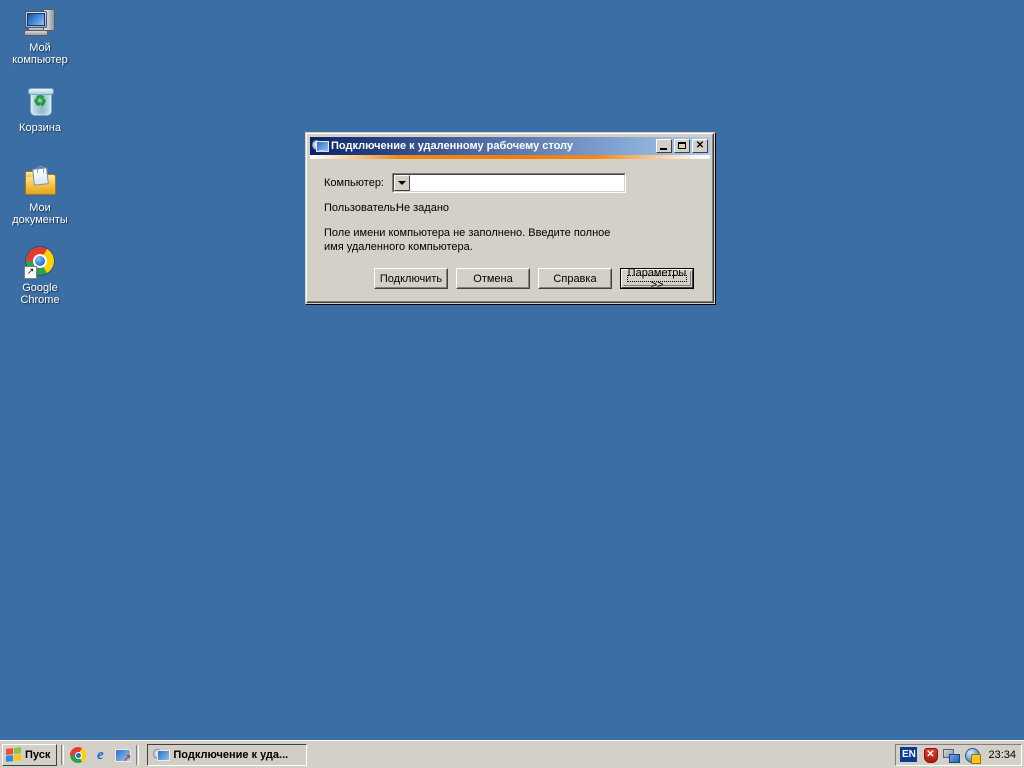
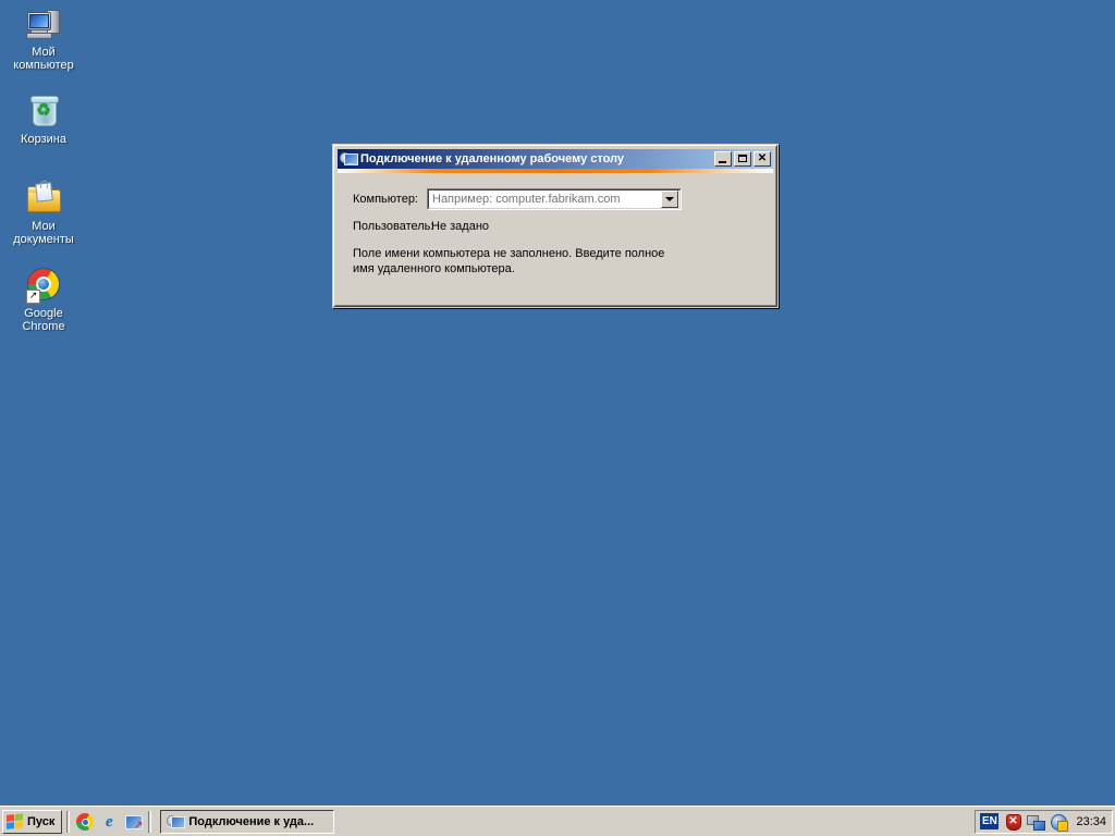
  Мой
  компьютер
  ♻
  Корзина
  Мои
  документы
  ↗
  Google Chrome
  Подключение к удаленному рабочему столу
  ✕
  Компьютер:
+ Например: computer.fabrikam.com
  Пользователь
  Не задано
  Поле имени компьютера не заполнено. Введите полное имя удаленного компьютера.
- Подключить
- Отмена
- Справка
- Параметры >>
  Пуск
  e
  ↗
  Подключение к уда...
  EN
  ✕
  23:34
